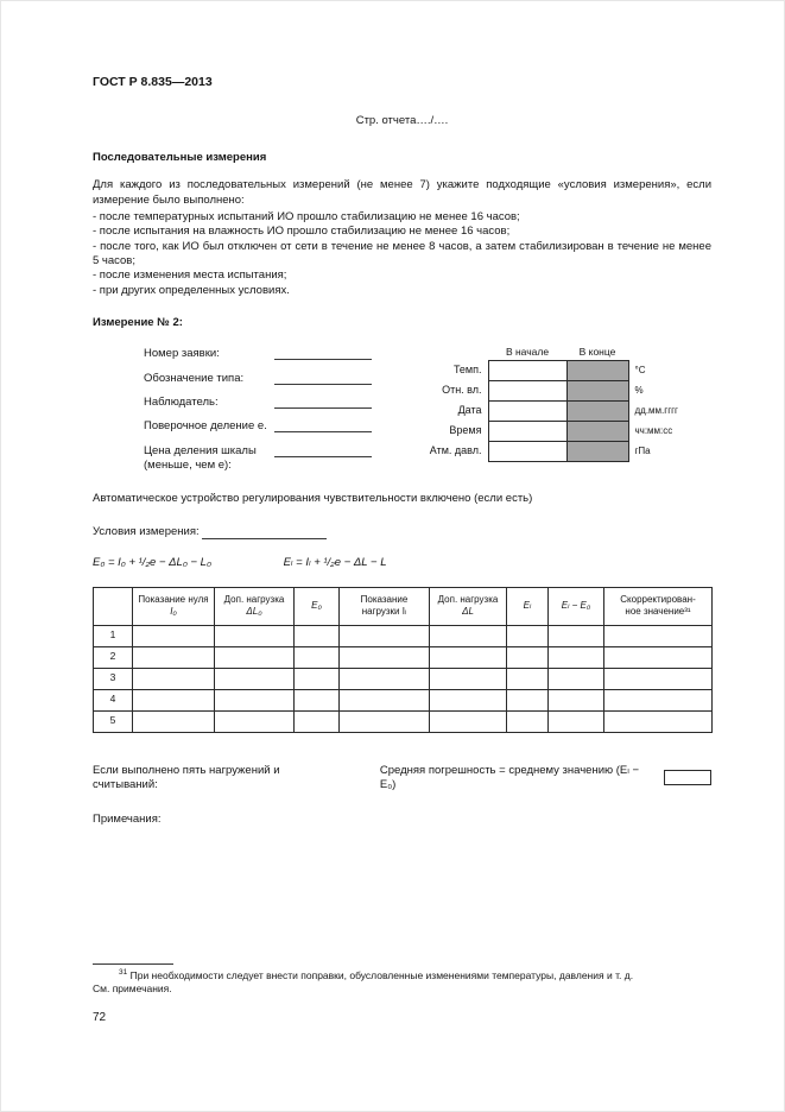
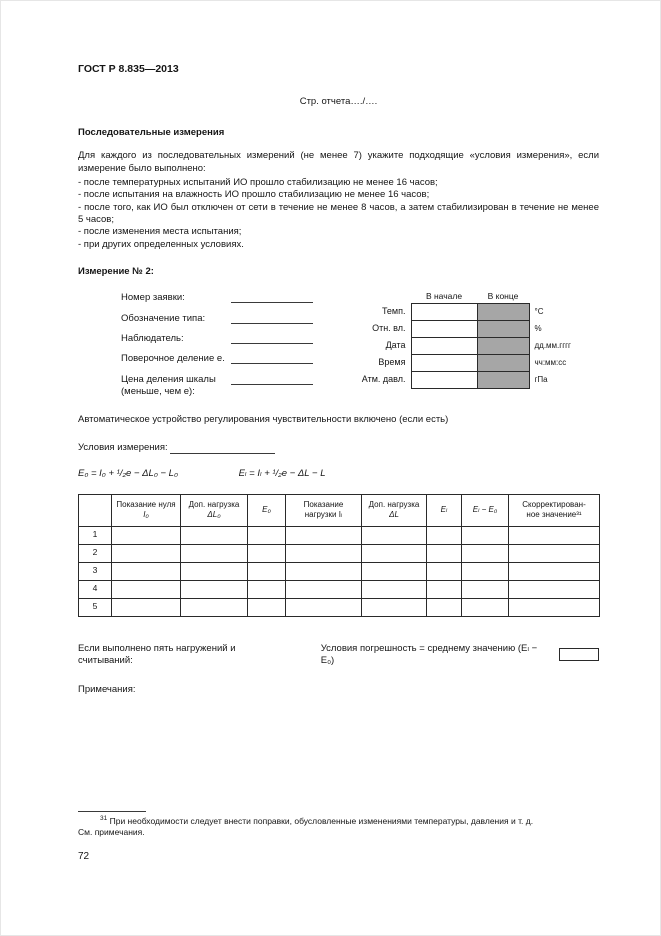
  ГОСТ Р 8.835—2013
  Стр. отчета…./….
  Последовательные измерения
  Для каждого из последовательных измерений (не менее 7) укажите подходящие «условия измерения», если измерение было выполнено:
  - после температурных испытаний ИО прошло стабилизацию не менее 16 часов;
  - после испытания на влажность ИО прошло стабилизацию не менее 16 часов;
  - после того, как ИО был отключен от сети в течение не менее 8 часов, а затем стабилизирован в течение не менее 5 часов;
  - после изменения места испытания;
  - при других определенных условиях.
  Измерение № 2:
  Номер заявки:
  Обозначение типа:
  Наблюдатель:
  Поверочное деление e.
  Цена деления шкалы
  (меньше, чем e):
  	В начале	В конце
  Темп.			°C
  Отн. вл.			%
  Дата			дд.мм.гггг
  Время			чч:мм:сс
  Атм. давл.			гПа
  Автоматическое устройство регулирования чувствительности включено (если есть)
  Условия измерения:
  E₀ = I₀ + ¹/₂e − ΔL₀ − L₀ Eₗ = Iₗ + ¹/₂e − ΔL − L
  	Показание нуляI₀	Доп. нагрузкаΔL₀	E₀	Показаниенагрузки Iₗ	Доп. нагрузкаΔL	Eₗ	Eₗ − E₀	Скорректирован-ное значение³¹
  1
  2
  3
  4
  5
  Если выполнено пять нагружений и считываний:
- Средняя погрешность = среднему значению (Eₗ − E₀)
+ Условия погрешность = среднему значению (Eₗ − E₀)
  Примечания:
  При необходимости следует внести поправки, обусловленные изменениями температуры, давления и т. д.
  См. примечания.
  72
